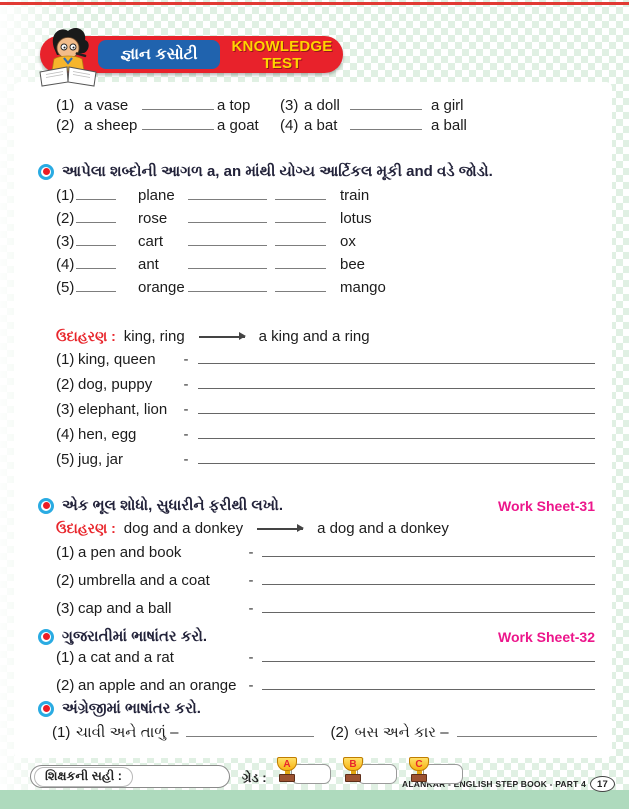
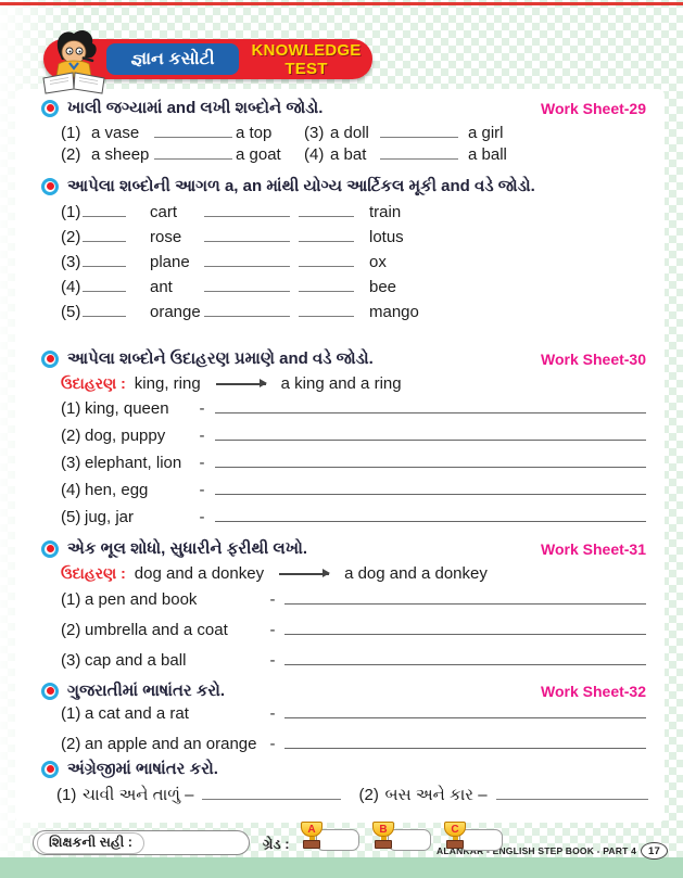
  જ્ઞાન કસોટી
  KNOWLEDGE TEST
+ ખાલી જગ્યામાં and લખી શબ્દોને જોડો.
+ Work Sheet-29
  (1)
  a vase
  a top
  (3)
  a doll
  a girl
  (2)
  a sheep
  a goat
  (4)
  a bat
  a ball
  આપેલા શબ્દોની આગળ a, an માંથી યોગ્ય આર્ટિકલ મૂકી and વડે જોડો.
  (1)
- plane
+ cart
  train
  (2)
  rose
  lotus
  (3)
- cart
+ plane
  ox
  (4)
  ant
  bee
  (5)
  orange
  mango
+ આપેલા શબ્દોને ઉદાહરણ પ્રમાણે and વડે જોડો.
+ Work Sheet-30
  ઉદાહરણ :
  king, ring
  a king and a ring
  (1)
  king, queen
  -
  (2)
  dog, puppy
  -
  (3)
  elephant, lion
  -
  (4)
  hen, egg
  -
  (5)
  jug, jar
  -
  એક ભૂલ શોધો, સુધારીને ફરીથી લખો.
  Work Sheet-31
  ઉદાહરણ :
  dog and a donkey
  a dog and a donkey
  (1)
  a pen and book
  -
  (2)
  umbrella and a coat
  -
  (3)
  cap and a ball
  -
  ગુજરાતીમાં ભાષાંતર કરો.
  Work Sheet-32
  (1)
  a cat and a rat
  -
  (2)
  an apple and an orange
  -
  અંગ્રેજીમાં ભાષાંતર કરો.
  (1)
  ચાવી અને તાળું –
  (2)
  બસ અને કાર –
  શિક્ષકની સહી :
  ગ્રેડ :
  A
  B
  C
  ALANKAR - ENGLISH STEP BOOK - PART 4
  17
